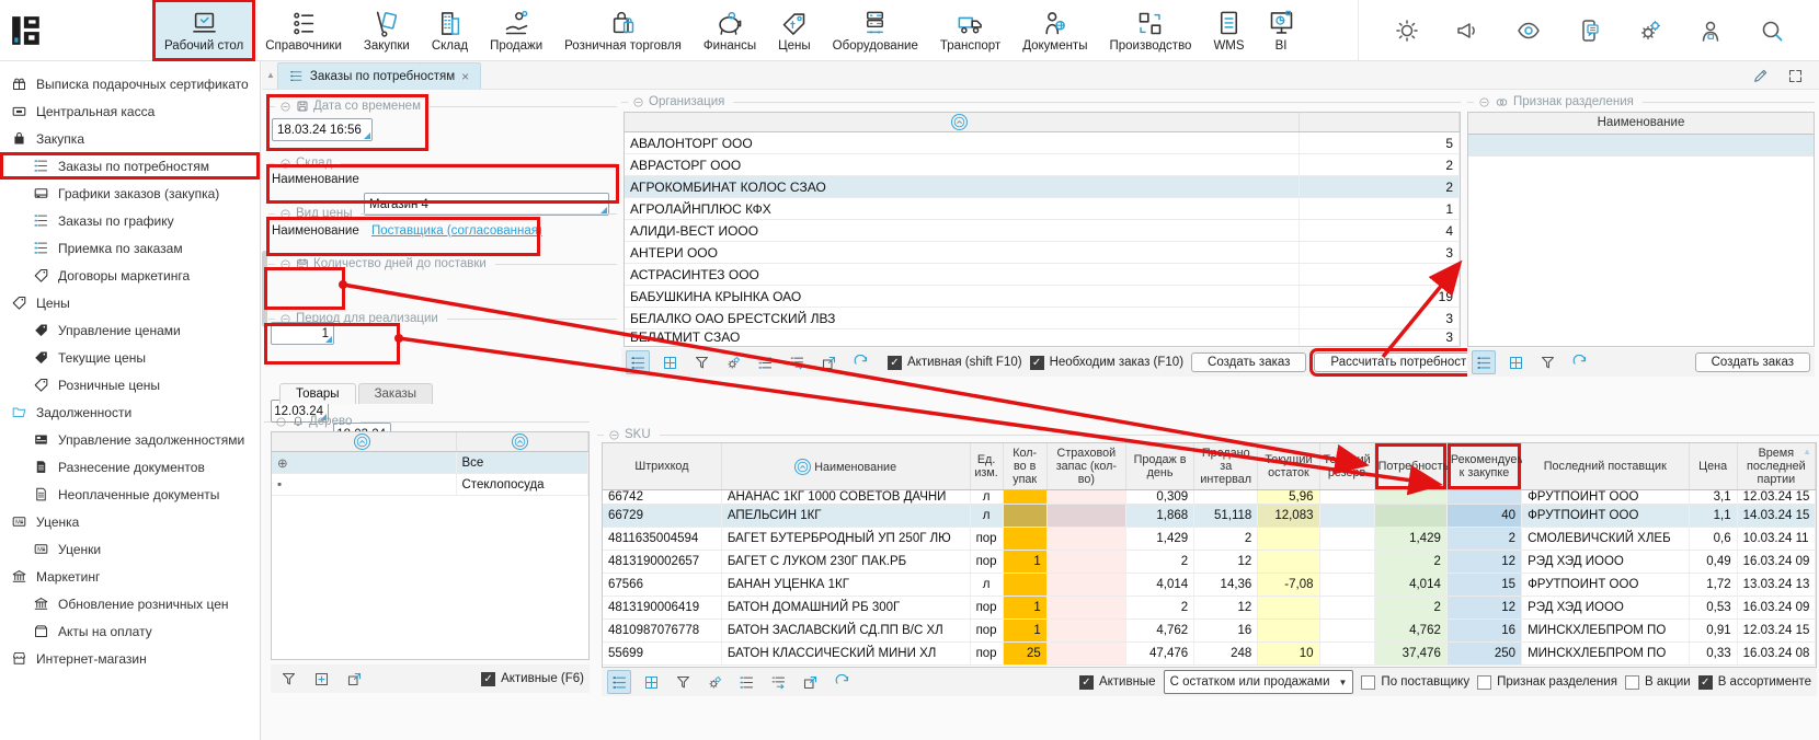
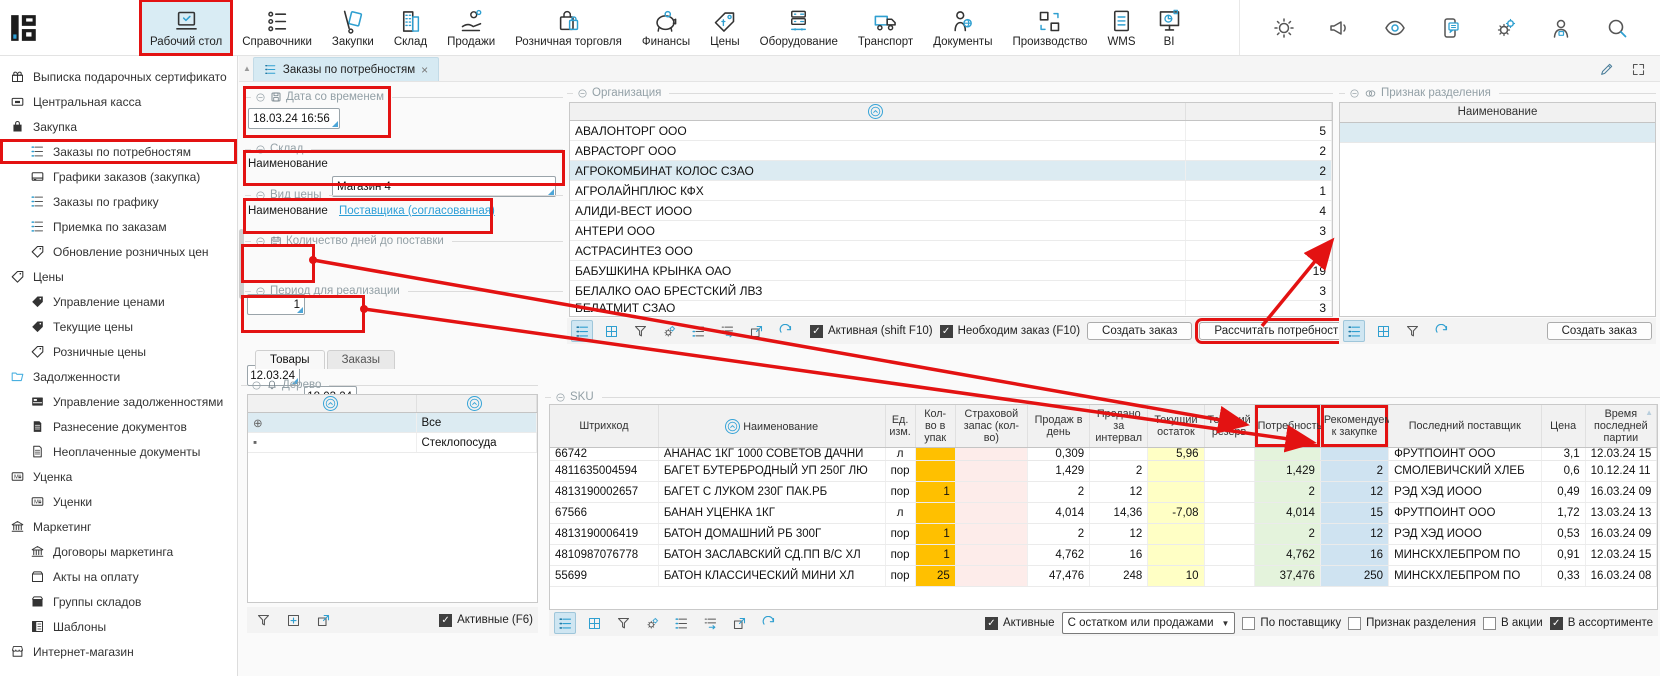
  Рабочий стол
  Справочники
  Закупки
  Склад
  Продажи
  Розничная торговля
  Финансы
  Цены
  Оборудование
  Транспорт
  Документы
  Производство
  WMS
  BI
  Выписка подарочных сертификато
  Центральная касса
  Закупка
  Заказы по потребностям
  Графики заказов (закупка)
  Заказы по графику
  Приемка по заказам
- Договоры маркетинга
+ Обновление розничных цен
  Цены
  Управление ценами
  Текущие цены
  Розничные цены
  Задолженности
  Управление задолженностями
  Разнесение документов
  Неоплаченные документы
  Уценка
  Уценки
  Маркетинг
- Обновление розничных цен
+ Договоры маркетинга
  Акты на оплату
+ Группы складов
+ Шаблоны
  Интернет-магазин
  ▲
  Заказы по потребностям
  ×
  Дата со временем
  18.03.24 16:56
  Склад
  Наименование
  Магазин 4
  Вид цены
  Наименование
  Поставщика (согласованная)
  Количество дней до поставки
  1
  Период для реализации
  12.03.24
  Организация
  АВАЛОНТОРГ ООО	5
  АВРАСТОРГ ООО	2
  АГРОКОМБИНАТ КОЛОС СЗАО	2
  АГРОЛАЙНПЛЮС КФХ	1
  АЛИДИ-ВЕСТ ИООО	4
  АНТЕРИ ООО	3
  АСТРАСИНТЕЗ ООО
  БАБУШКИНА КРЫНКА ОАО	19
  БЕЛАЛКО ОАО БРЕСТСКИЙ ЛВЗ	3
  АТМИТ СЗАО	3
  Активная (shift F10)
  Необходим заказ (F10)
  Создать заказ
  Рассчитать потребност
  Признак разделения
  Наименование
  Создать заказ
  Товары
  Заказы
  Дерево
  ⊕	Все
  ▪	Стеклопосуда
  Активные (F6)
  SKU
  Штрихкод	Наименование	Ед. изм.	Кол-во в упак	Страховой запас (кол-во)	Продаж в день	ано за интервал	кущий остаток	щий рез	Потребность	Рекомендуе к закупке	Последний поставщик	Цена	Время последней партии▲
  66742	АНАНАС 1КГ 1000 СОВЕТОВ ДАЧНИ	л			0,309		5,96				ФРУТПОИНТ ООО	3,1	12.03.24 15
- 66729	АПЕЛЬСИН 1КГ	л			1,868	51,118	12,083			40	ФРУТПОИНТ ООО	1,1	14.03.24 15
- 4811635004594	БАГЕТ БУТЕРБРОДНЫЙ УП 250Г ЛЮ	пор			1,429	2			1,429	2	СМОЛЕВИЧСКИЙ ХЛЕБ	0,6	10.03.24 11
+ 4811635004594	БАГЕТ БУТЕРБРОДНЫЙ УП 250Г ЛЮ	пор			1,429	2			1,429	2	СМОЛЕВИЧСКИЙ ХЛЕБ	0,6	10.12.24 11
  4813190002657	БАГЕТ С ЛУКОМ 230Г ПАК.РБ	пор	1		2	12			2	12	РЭД ХЭД ИООО	0,49	16.03.24 09
  67566	БАНАН УЦЕНКА 1КГ	л			4,014	14,36	-7,08		4,014	15	ФРУТПОИНТ ООО	1,72	13.03.24 13
  4813190006419	БАТОН ДОМАШНИЙ РБ 300Г	пор	1		2	12			2	12	РЭД ХЭД ИООО	0,53	16.03.24 09
  4810987076778	БАТОН ЗАСЛАВСКИЙ СД.ПП В/С ХЛ	пор	1		4,762	16			4,762	16	МИНСКХЛЕБПРОМ ПО	0,91	12.03.24 15
  55699	БАТОН КЛАССИЧЕСКИЙ МИНИ ХЛ	пор	25		47,476	248	10		37,476	250	МИНСКХЛЕБПРОМ ПО	0,33	16.03.24 08
  Активные
  С остатком или продажами
  ▼
  По поставщику
  Признак разделения
  В акции
  В ассортименте
